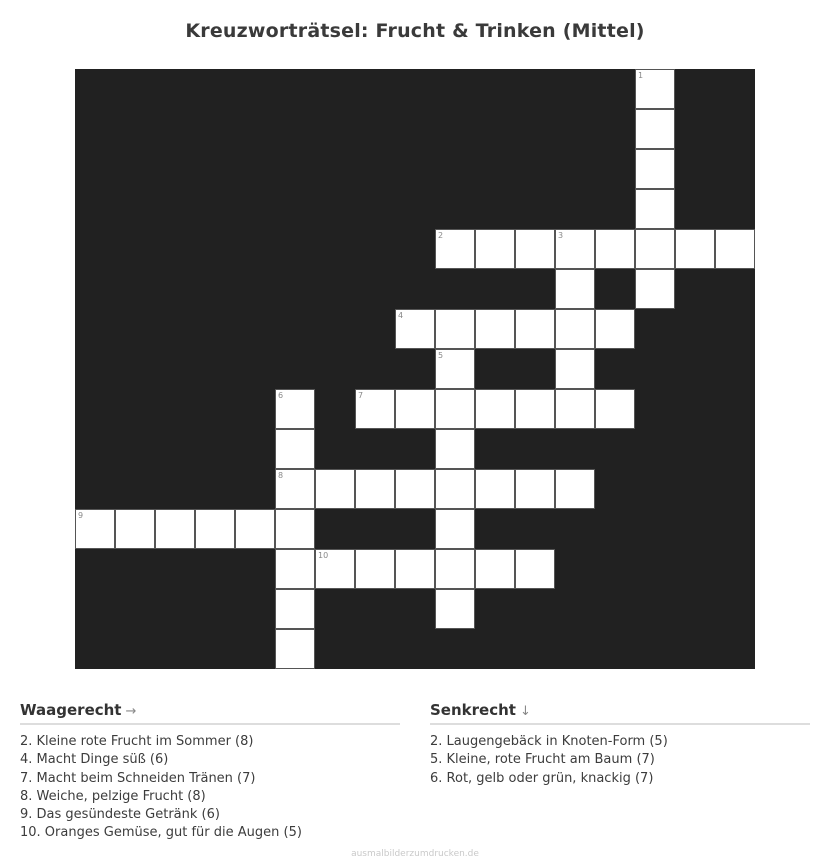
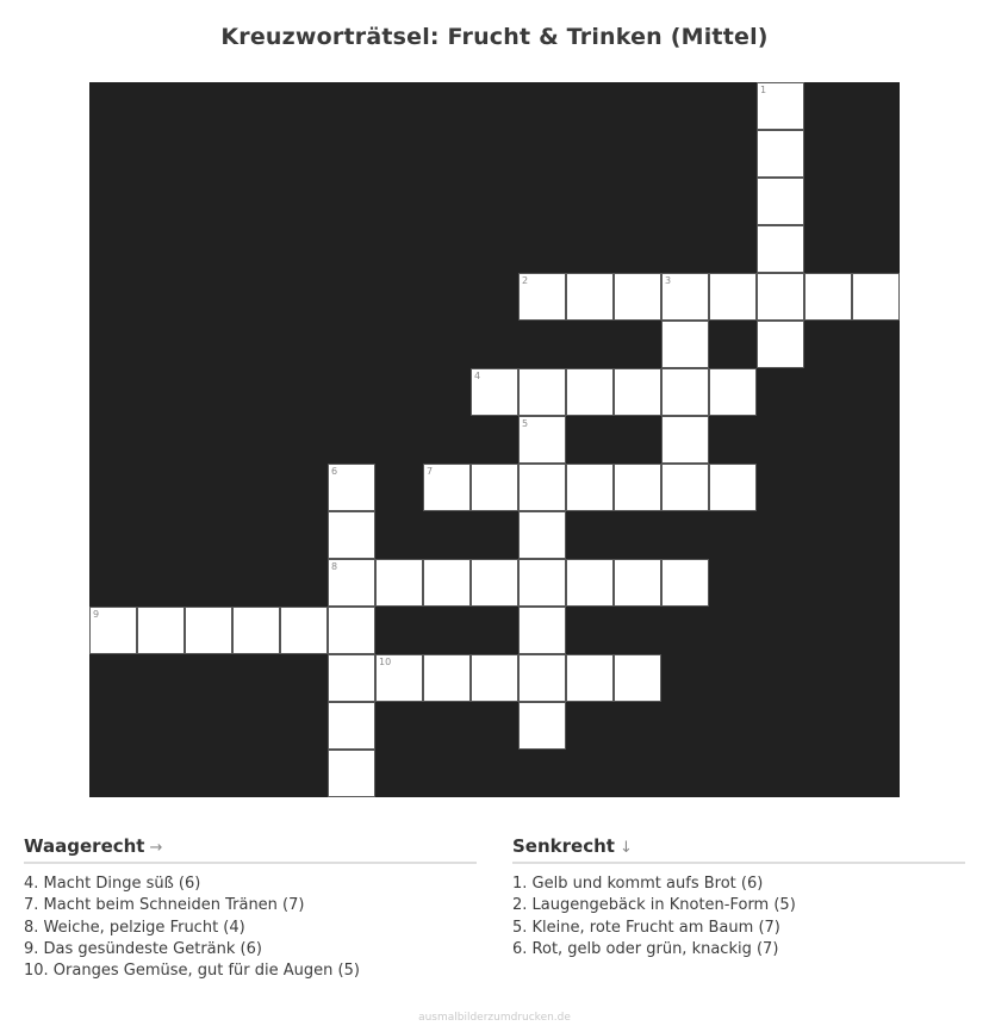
  Kreuzworträtsel: Frucht & Trinken (Mittel)
  1
  2
  3
  4
  5
  6
  7
  8
  9
  10
  Waagerecht →
- 2. Kleine rote Frucht im Sommer (8)
  4. Macht Dinge süß (6)
  7. Macht beim Schneiden Tränen (7)
- 8. Weiche, pelzige Frucht (8)
+ 8. Weiche, pelzige Frucht (4)
  9. Das gesündeste Getränk (6)
  10. Oranges Gemüse, gut für die Augen (5)
  Senkrecht ↓
+ 1. Gelb und kommt aufs Brot (6)
  2. Laugengebäck in Knoten-Form (5)
  5. Kleine, rote Frucht am Baum (7)
  6. Rot, gelb oder grün, knackig (7)
  ausmalbilderzumdrucken.de
